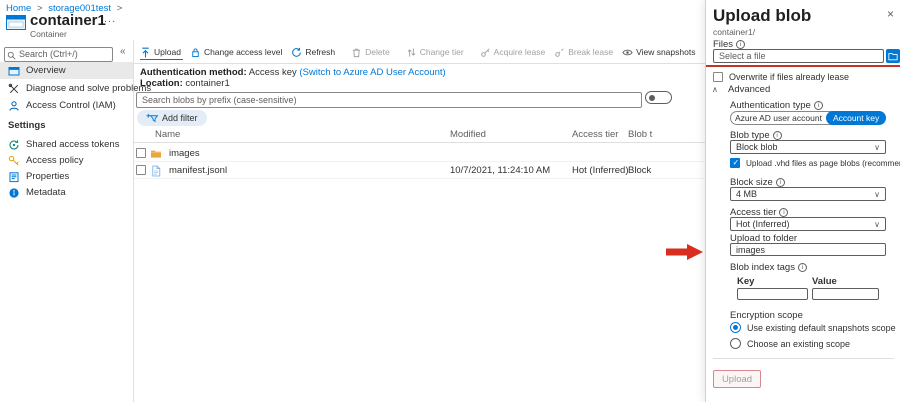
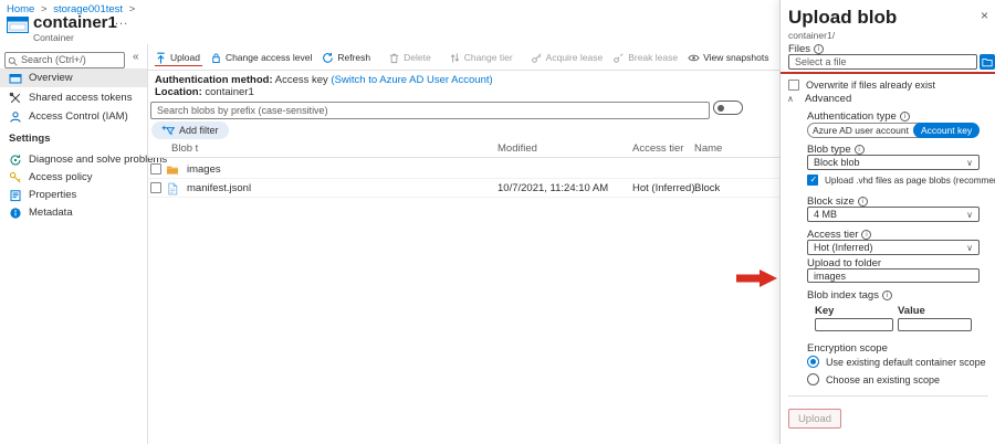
  Home > storage001test >
  container1
  ...
  Container
  Search (Ctrl+/)
  «
  Overview
- Diagnose and solve problems
+ Shared access tokens
  Access Control (IAM)
  Settings
- Shared access tokens
+ Diagnose and solve problems
  Access policy
  Properties
  Metadata
  Upload
  Change access level
  Refresh
  Delete
  Change tier
  Acquire lease
  Break lease
  View snapshots
  Authentication method: Access key (Switch to Azure AD User Account)
  Location: container1
  Search blobs by prefix (case-sensitive)
  Add filter
- Name
+ Blob t
  Modified
  Access tier
- Blob t
+ Name
  images
  manifest.jsonl
  10/7/2021, 11:24:10 AM
  Hot (Inferred)
  Block
  Upload blob
  ×
  container1/
  Files
  Select a file
- Overwrite if files already lease
+ Overwrite if files already exist
  ∧
  Advanced
  Authentication type
  Azure AD user account
  Account key
  Blob type
  Block blob
  ∨
  Upload .vhd files as page blobs (recomme
  Block size
  4 MB
  ∨
  Access tier
  Hot (Inferred)
  ∨
  Upload to folder
  images
  Blob index tags
  Key
  Value
  Encryption scope
- Use existing default snapshots scope
+ Use existing default container scope
  Choose an existing scope
  Upload
